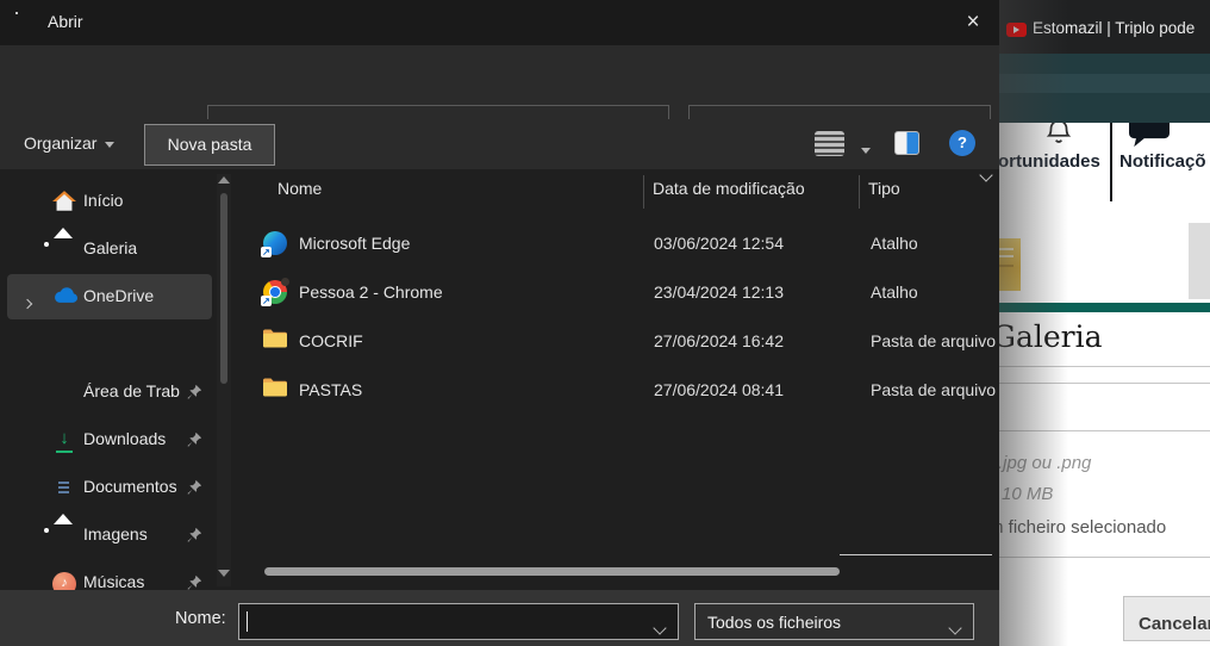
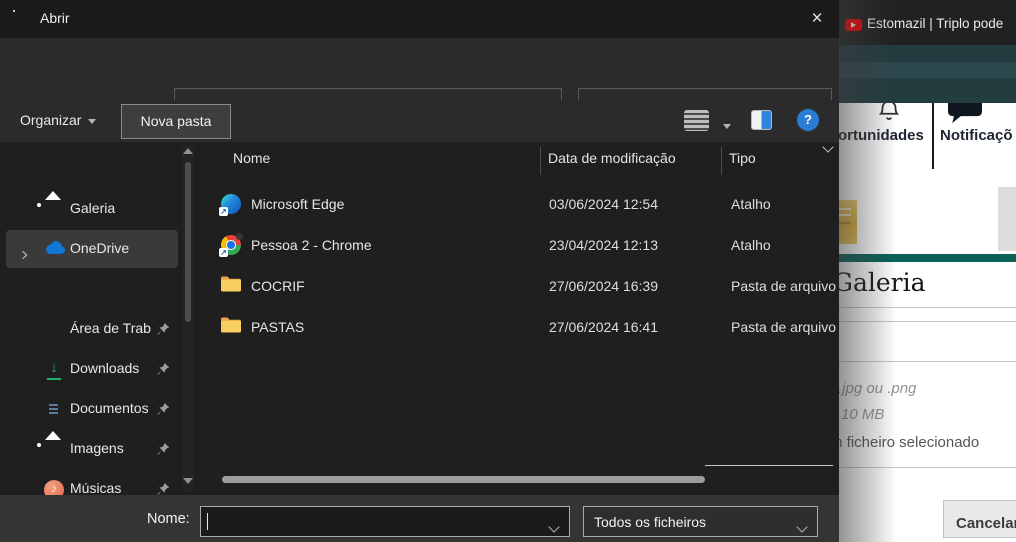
  mazil | Triplo pode
  Notificaçõ
  Cancela
  Abrir
  ×
  Organizar
  Nova pasta
  ?
- Início
  Galeria
  OneDrive
  Área de Trab
  ↓
  Downloads
  Documentos
  Imagens
  ♪
  Músicas
  Nome
  Data de modificação
  Tipo
  ↗
  Microsoft Edge
  03/06/2024 12:54
  Atalho
  ↗
  Pessoa 2 - Chrome
  23/04/2024 12:13
  Atalho
  COCRIF
- 27/06/2024 16:42
+ 27/06/2024 16:39
  Pasta de arquivo
  PASTAS
- 27/06/2024 08:41
+ 27/06/2024 16:41
  Pasta de arquivo
  Nome:
  Todos os ficheiros
